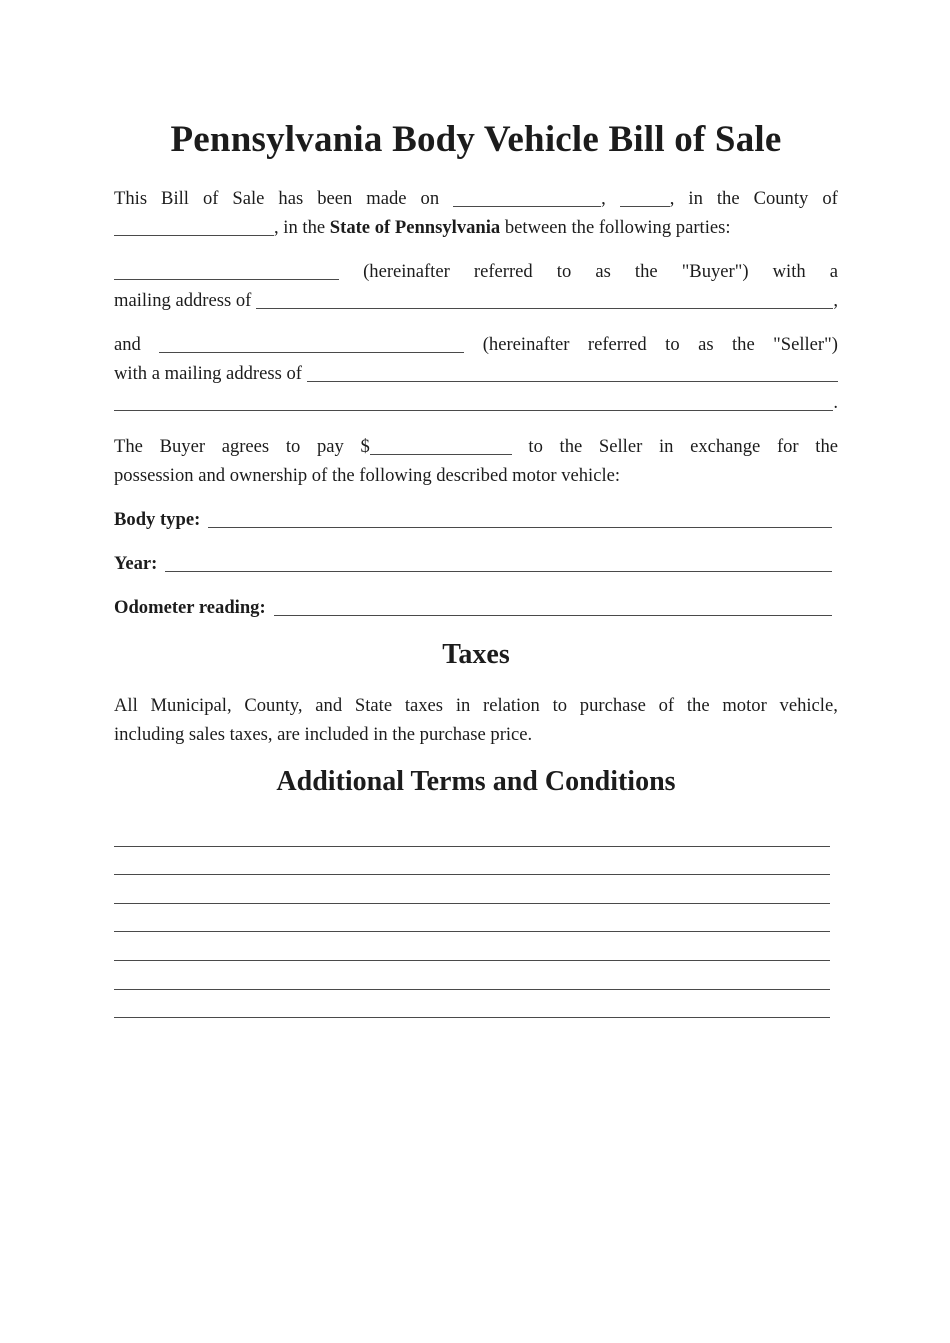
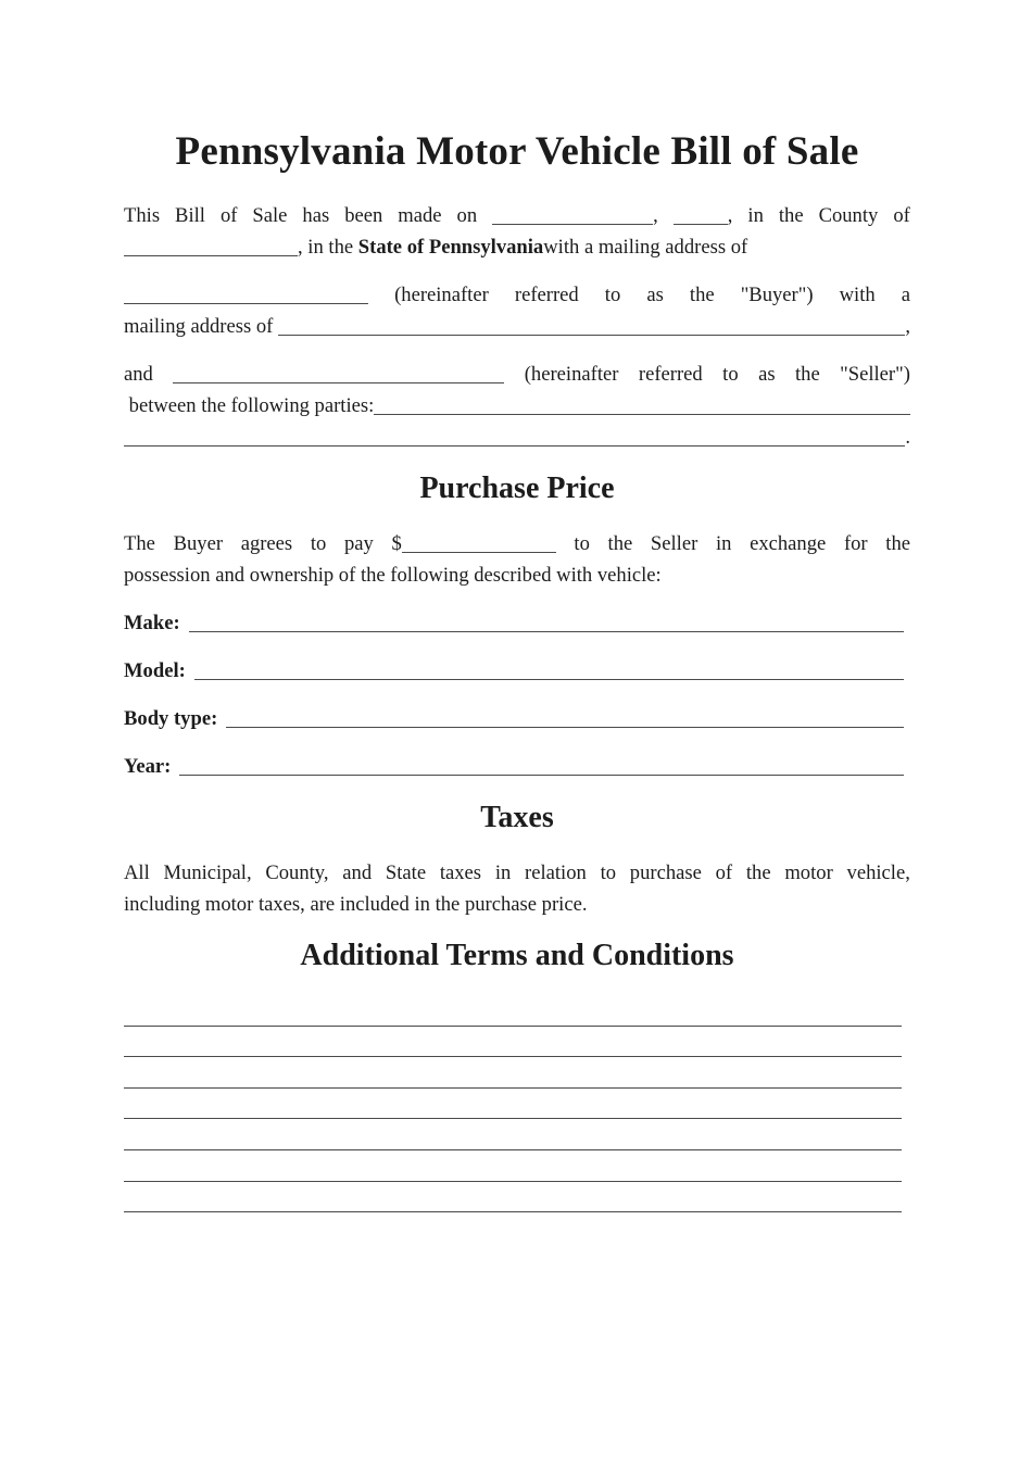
- Pennsylvania Body Vehicle Bill of Sale
+ Pennsylvania Motor Vehicle Bill of Sale
  This
  Bill
  of
  Sale
  has
  been
  made
  on
  ,
  ,
  in
  the
  County
  of
  , in the
  State of Pennsylvania
- between the following parties:
+ with a mailing address of
  (hereinafter
  referred
  to
  as
  the
  "Buyer")
  with
  a
  mailing address of
  ,
  and
  (hereinafter
  referred
  to
  as
  the
  "Seller")
- with a mailing address of
+ between the following parties:
  .
+ Purchase Price
  The
  Buyer
  agrees
  to
  pay
  $
  to
  the
  Seller
  in
  exchange
  for
  the
- possession and ownership of the following described motor vehicle:
+ possession and ownership of the following described with vehicle:
+ Make:
+ Model:
  Body type:
  Year:
- Odometer reading:
  Taxes
  All
  Municipal,
  County,
  and
  State
  taxes
  in
  relation
  to
  purchase
  of
  the
  motor
  vehicle,
- including sales taxes, are included in the purchase price.
+ including motor taxes, are included in the purchase price.
  Additional Terms and Conditions
